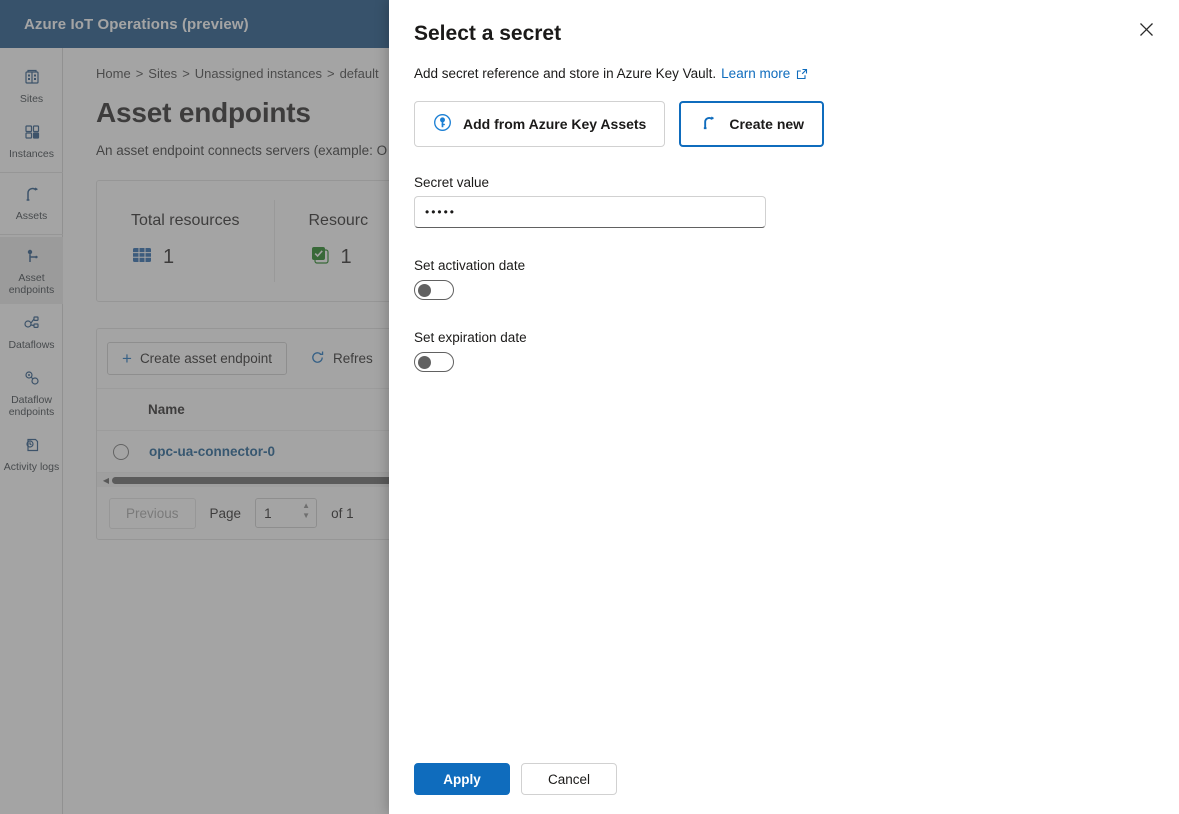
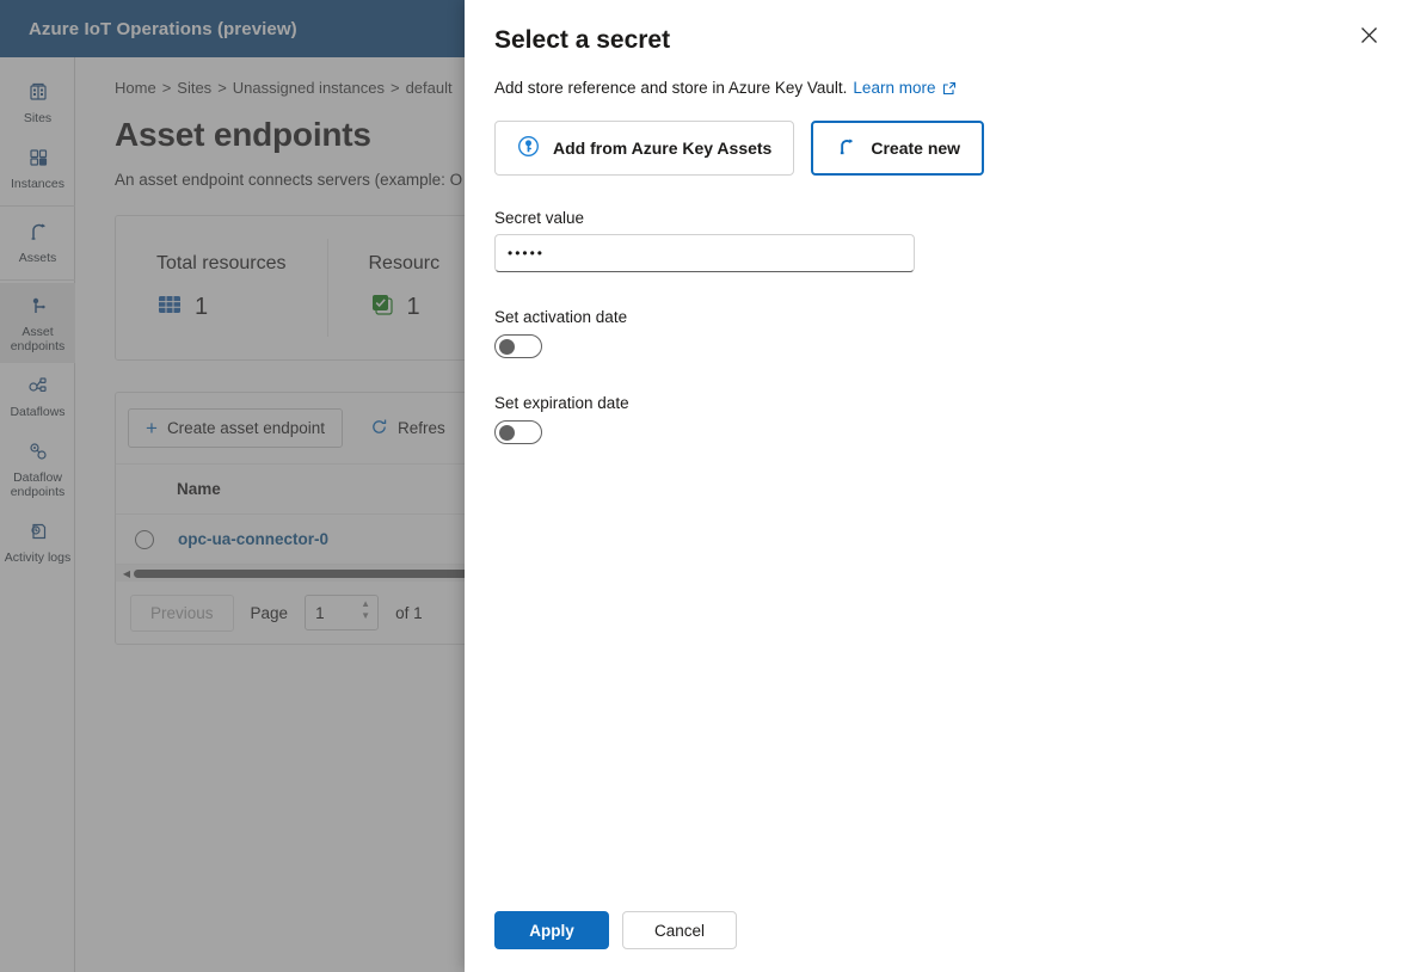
  Azure IoT Operations (preview)
  Sites
  Instances
  Assets
  Asset endpoints
  Dataflows
  Dataflow endpoints
  Activity logs
  Home > Sites > Unassigned instances > default
  Asset endpoints
  An asset endpoint connects servers (example: O
  Total resources
  1
  Resourc
  1
  +
  Create asset endpoint
  Refres
  Name
  opc-ua-connector-0
  ◀
  Previous
  Page
  1
  ▲
  ▼
  of 1
  Select a secret
- Add secret reference and store in Azure Key Vault.
+ Add store reference and store in Azure Key Vault.
  Learn more
  Add from Azure Key Assets
  Create new
  Secret value
  •••••
  Set activation date
  Set expiration date
  Apply
  Cancel
